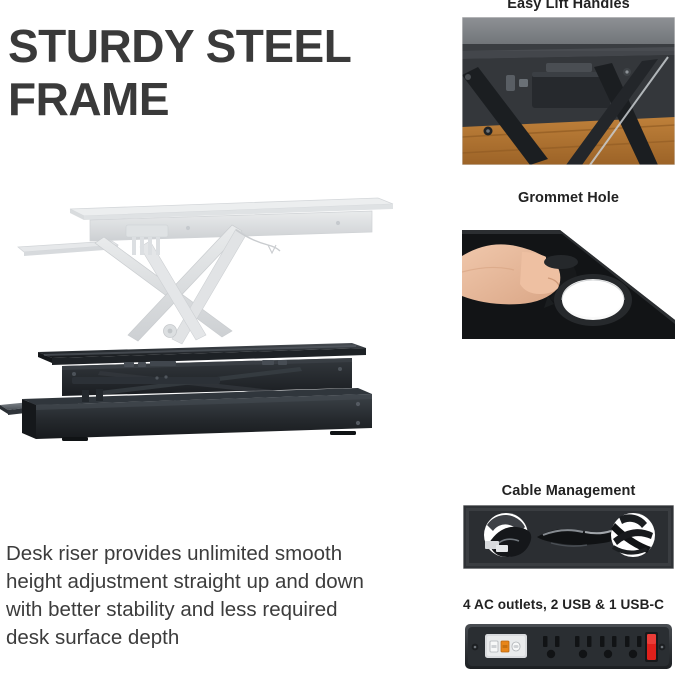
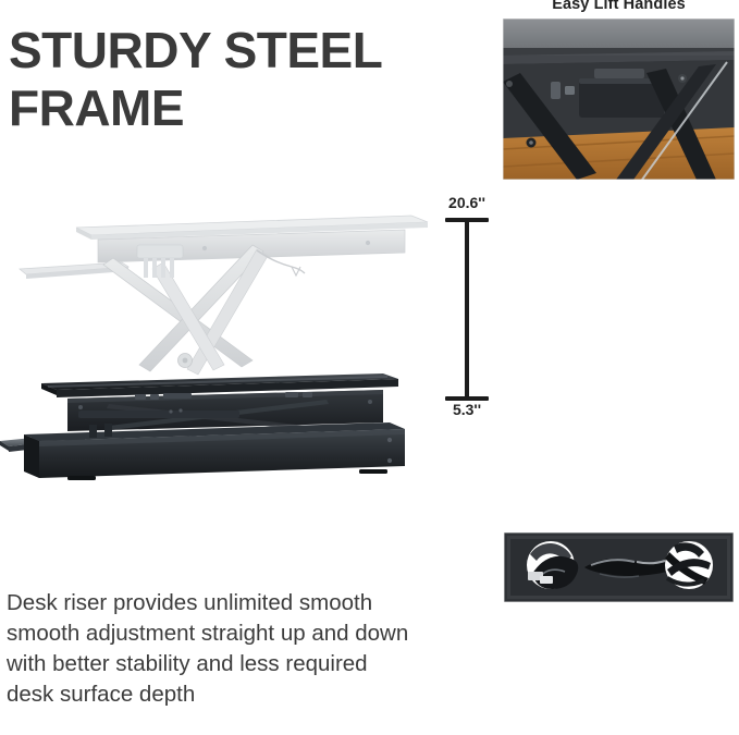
  STURDY STEEL FRAME
+ 20.6''
+ 5.3''
- Desk riser provides unlimited smooth height adjustment straight up and down with better stability and less required desk surface depth
+ Desk riser provides unlimited smooth smooth adjustment straight up and down with better stability and less required desk surface depth
  Easy Lift Handles
- Grommet Hole
- Cable Management
- 4 AC outlets, 2 USB & 1 USB-C
